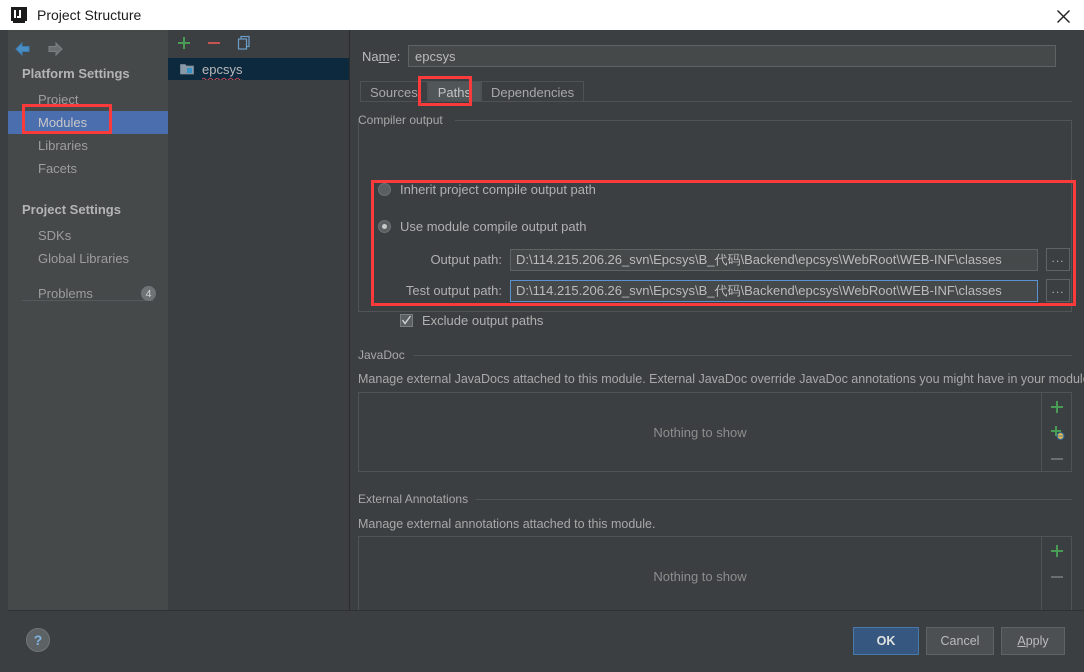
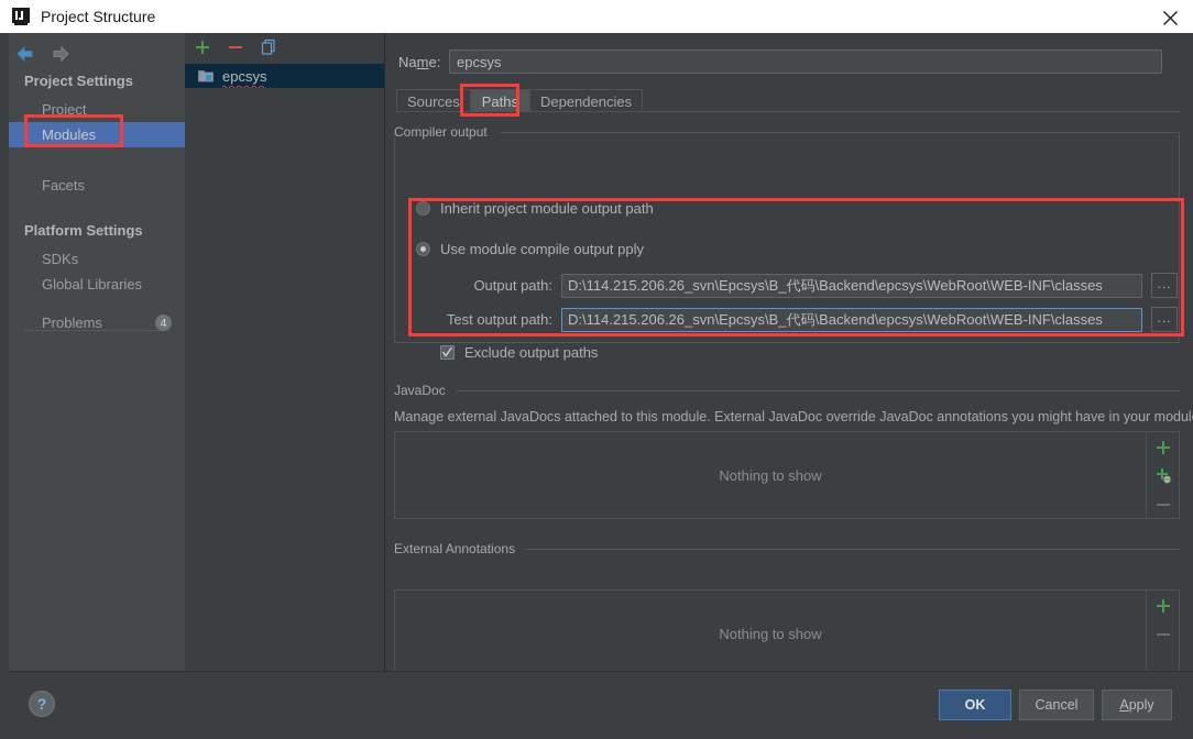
  Project Structure
- Platform Settings
+ Project Settings
  Project
  Modules
- Libraries
  Facets
- Project Settings
+ Platform Settings
  SDKs
  Global Libraries
  Problems
  4
  epcsys
  Name:
  epcsys
  Sources
  Paths
  Dependencies
  Compiler output
- Inherit project compile output path
+ Inherit project module output path
- Use module compile output path
+ Use module compile output pply
  Output path:
  D:\114.215.206.26_svn\Epcsys\B_代码\Backend\epcsys\WebRoot\WEB-INF\classes
  ...
  Test output path:
  D:\114.215.206.26_svn\Epcsys\B_代码\Backend\epcsys\WebRoot\WEB-INF\classes
  ...
  Exclude output paths
  JavaDoc
  Manage external JavaDocs attached to this module. External JavaDoc override JavaDoc annotations you might have in your modul
  Nothing to show
  External Annotations
- Manage external annotations attached to this module.
  Nothing to show
  ?
  OK
  Cancel
  A
  pply
